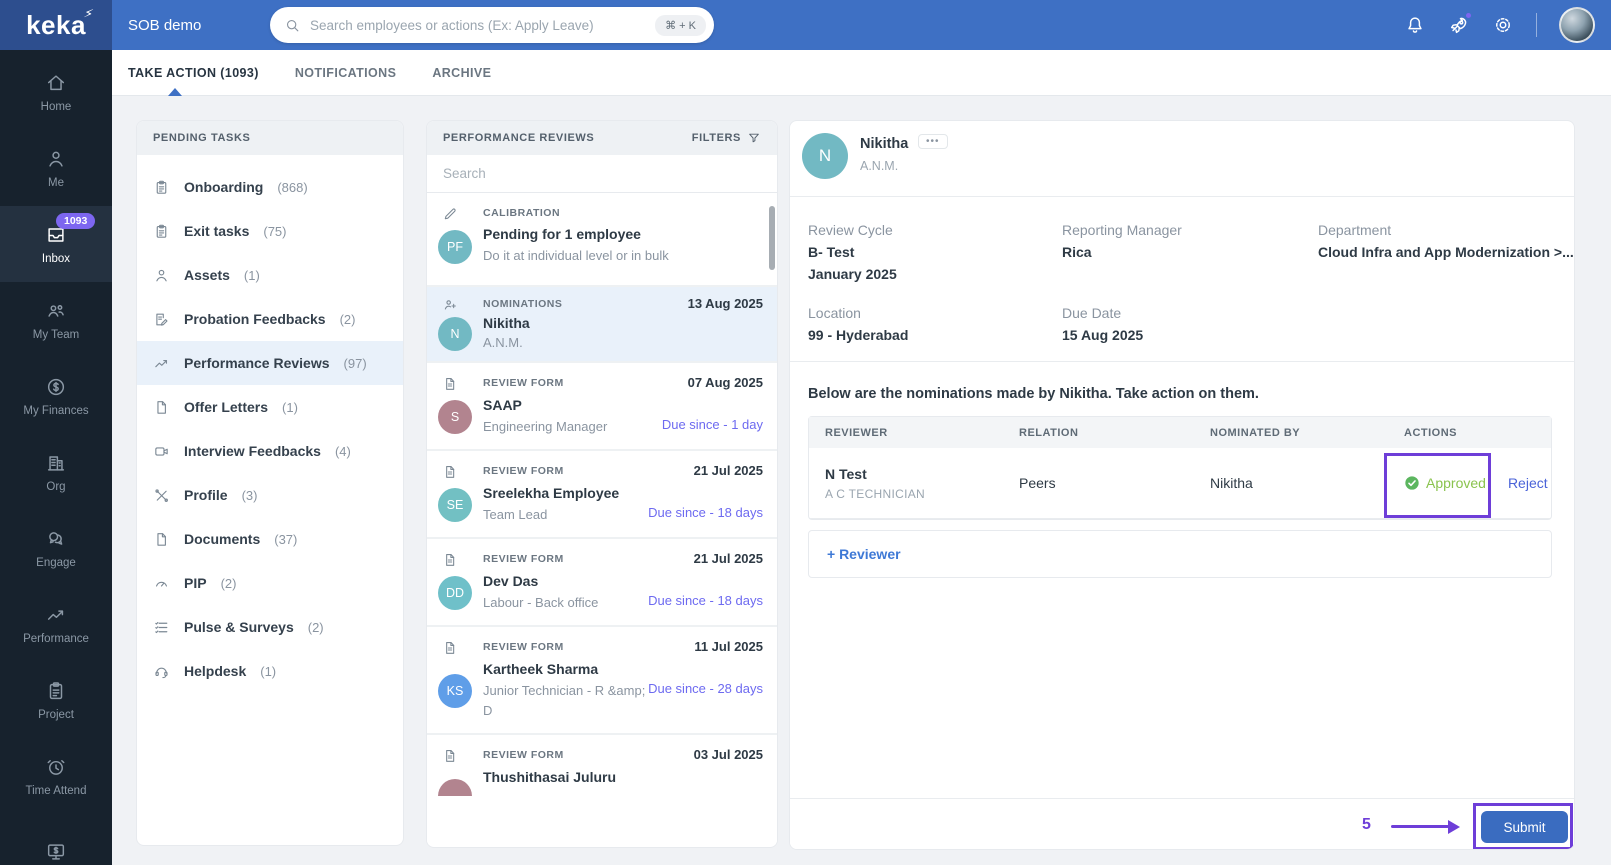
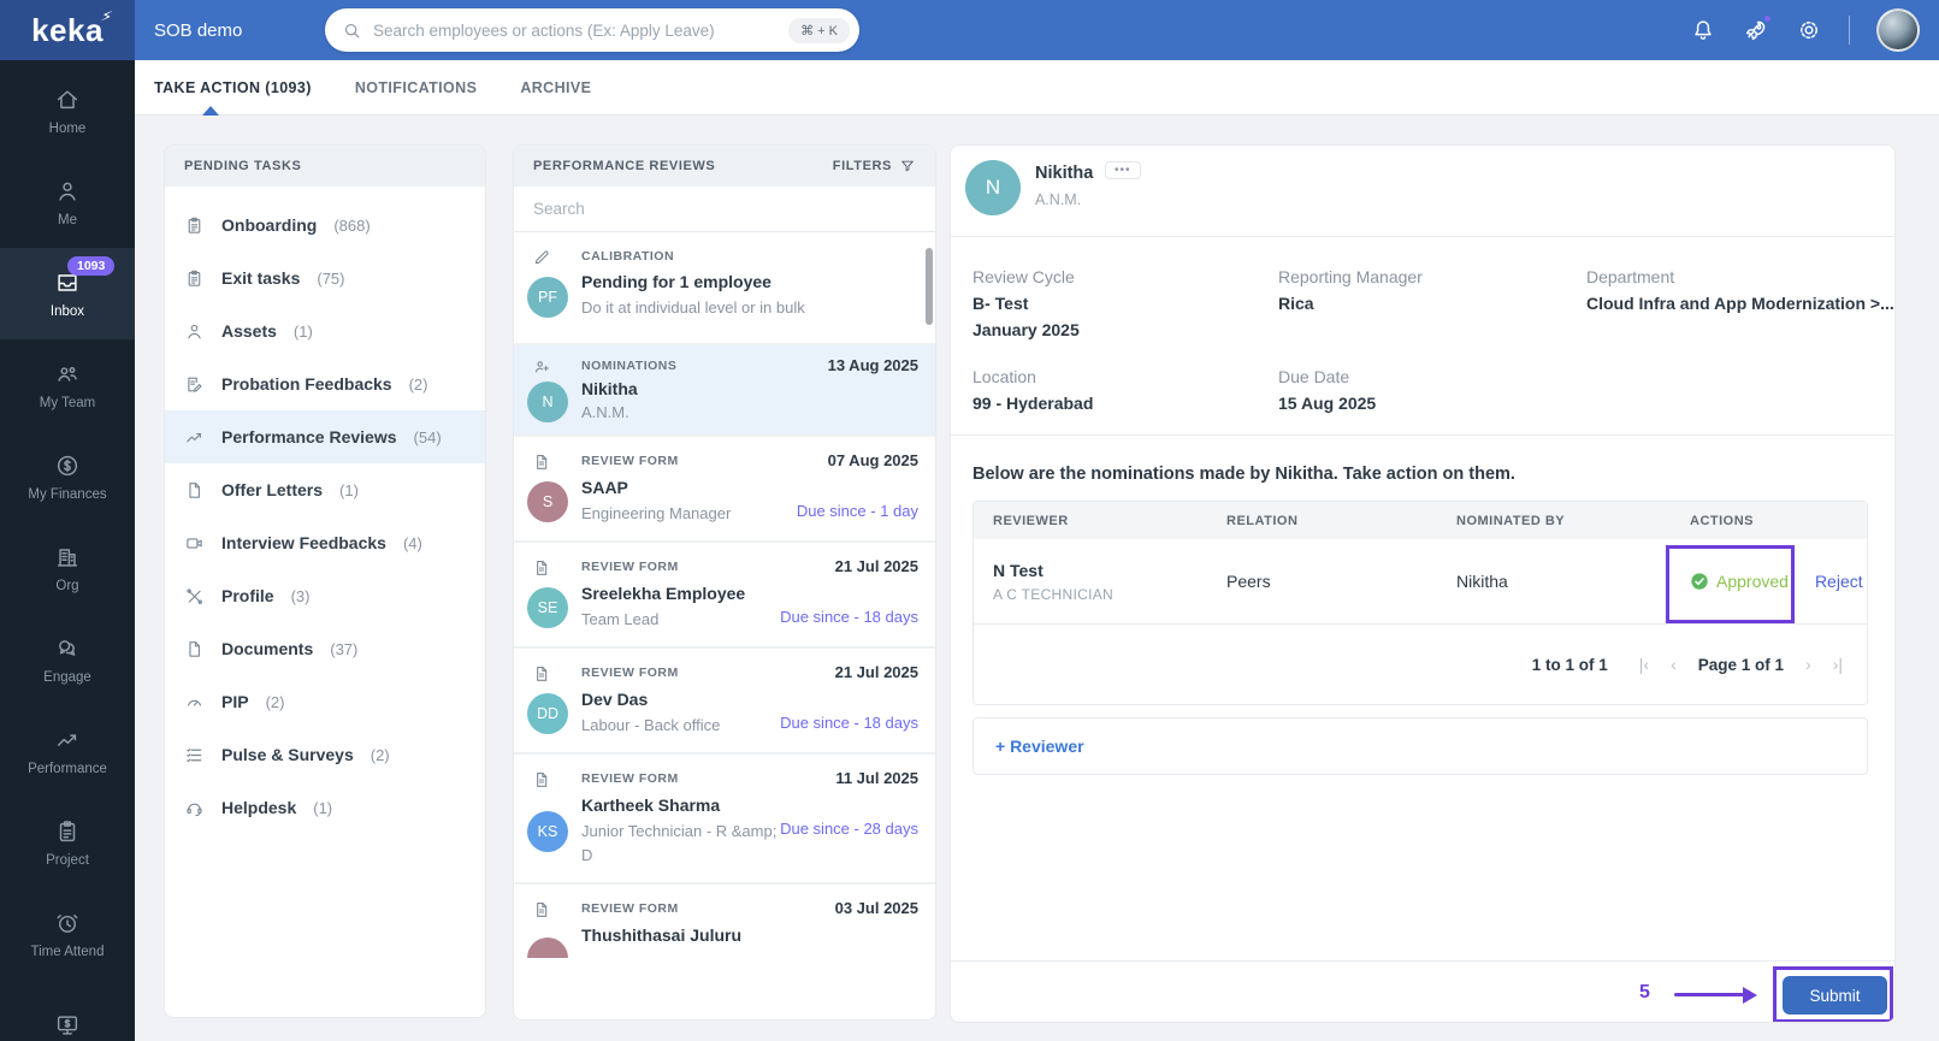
  keka
  SOB demo
  Search employees or actions (Ex: Apply Leave)
  ⌘ + K
  Home
  Me
  1093
  Inbox
  My Team
  My Finances
  Org
  Engage
  Performance
  Project
  Time Attend
  TAKE ACTION (1093)
  NOTIFICATIONS
  ARCHIVE
  PENDING TASKS
  Onboarding
  (868)
  Exit tasks
  (75)
  Assets
  (1)
  Probation Feedbacks
  (2)
  Performance Reviews
- (97)
+ (54)
  Offer Letters
  (1)
  Interview Feedbacks
  (4)
  Profile
  (3)
  Documents
  (37)
  PIP
  (2)
  Pulse & Surveys
  (2)
  Helpdesk
  (1)
  PERFORMANCE REVIEWS
  FILTERS
  Search
  PF
  CALIBRATION
  Pending for 1 employee
  Do it at individual level or in bulk
  N
  NOMINATIONS
  13 Aug 2025
  Nikitha
  A.N.M.
  S
  REVIEW FORM
  07 Aug 2025
  SAAP
  Engineering Manager
  Due since - 1 day
  SE
  REVIEW FORM
  21 Jul 2025
  Sreelekha Employee
  Team Lead
  Due since - 18 days
  DD
  REVIEW FORM
  21 Jul 2025
  Dev Das
  Labour - Back office
  Due since - 18 days
  KS
  REVIEW FORM
  11 Jul 2025
  Kartheek Sharma
  Junior Technician - R &amp; D
  Due since - 28 days
  REVIEW FORM
  03 Jul 2025
  Thushithasai Juluru
  N
  Nikitha
  •••
  A.N.M.
  Review Cycle
  B- Test
  January 2025
  Reporting Manager
  Rica
  Department
  Cloud Infra and App Modernization >...
  Location
  99 - Hyderabad
  Due Date
  15 Aug 2025
  Below are the nominations made by Nikitha. Take action on them.
  REVIEWER
  RELATION
  NOMINATED BY
  ACTIONS
  N Test
  A C TECHNICIAN
  Peers
  Nikitha
  Approved
  Reject
+ 1 to 1 of 1
+ |‹
+ ‹
+ Page 1 of 1
+ ›
+ ›|
  + Reviewer
  Submit
  5
